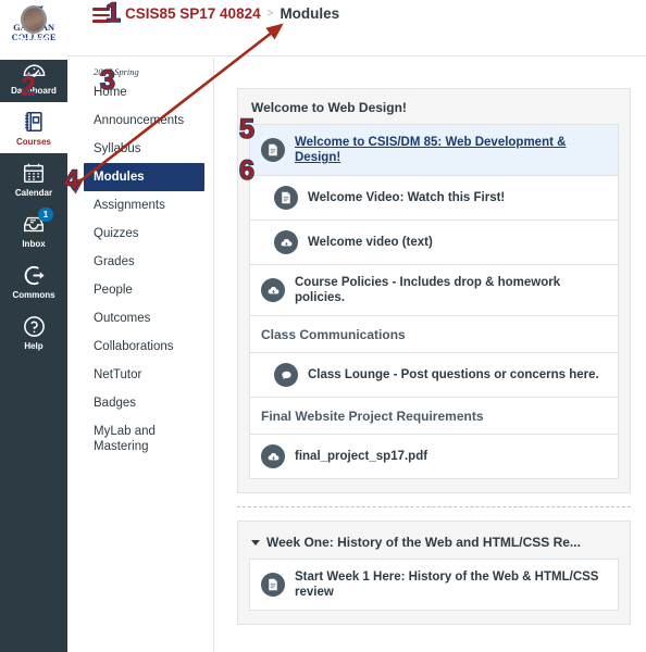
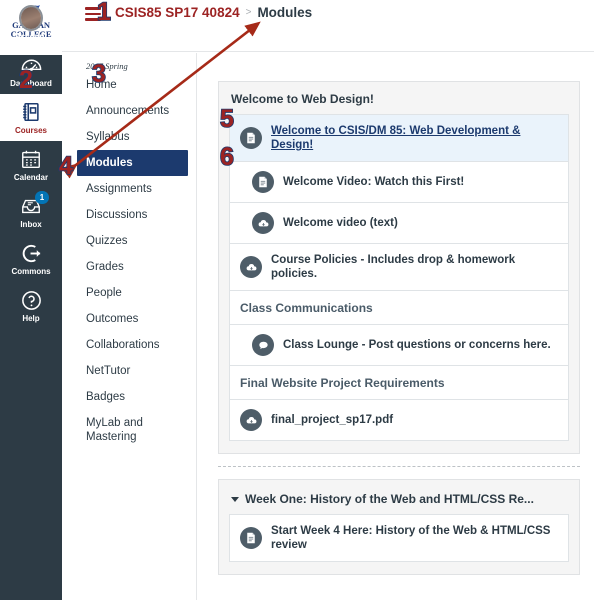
  COLLEGE
  Account
  Dashboard
  Courses
  Calendar
  1
  Inbox
  Commons
  Help
  CSIS85 SP17 40824
  >
  Modules
  2017 Spring
  Home
  Announcements
  Syllabus
  Modules
  Assignments
+ Discussions
  Quizzes
  Grades
  People
  Outcomes
  Collaborations
  NetTutor
  Badges
  MyLab and Mastering
  Welcome to Web Design!
  Welcome to CSIS/DM 85: Web Development & Design!
  Welcome Video: Watch this First!
  Welcome video (text)
  Course Policies - Includes drop & homework policies.
  Class Communications
  Class Lounge - Post questions or concerns here.
  Final Website Project Requirements
  final_project_sp17.pdf
  Week One: History of the Web and HTML/CSS Re...
- Start Week 1 Here: History of the Web & HTML/CSS review
+ Start Week 4 Here: History of the Web & HTML/CSS review
  1
  2
  3
  4
  5
  6
